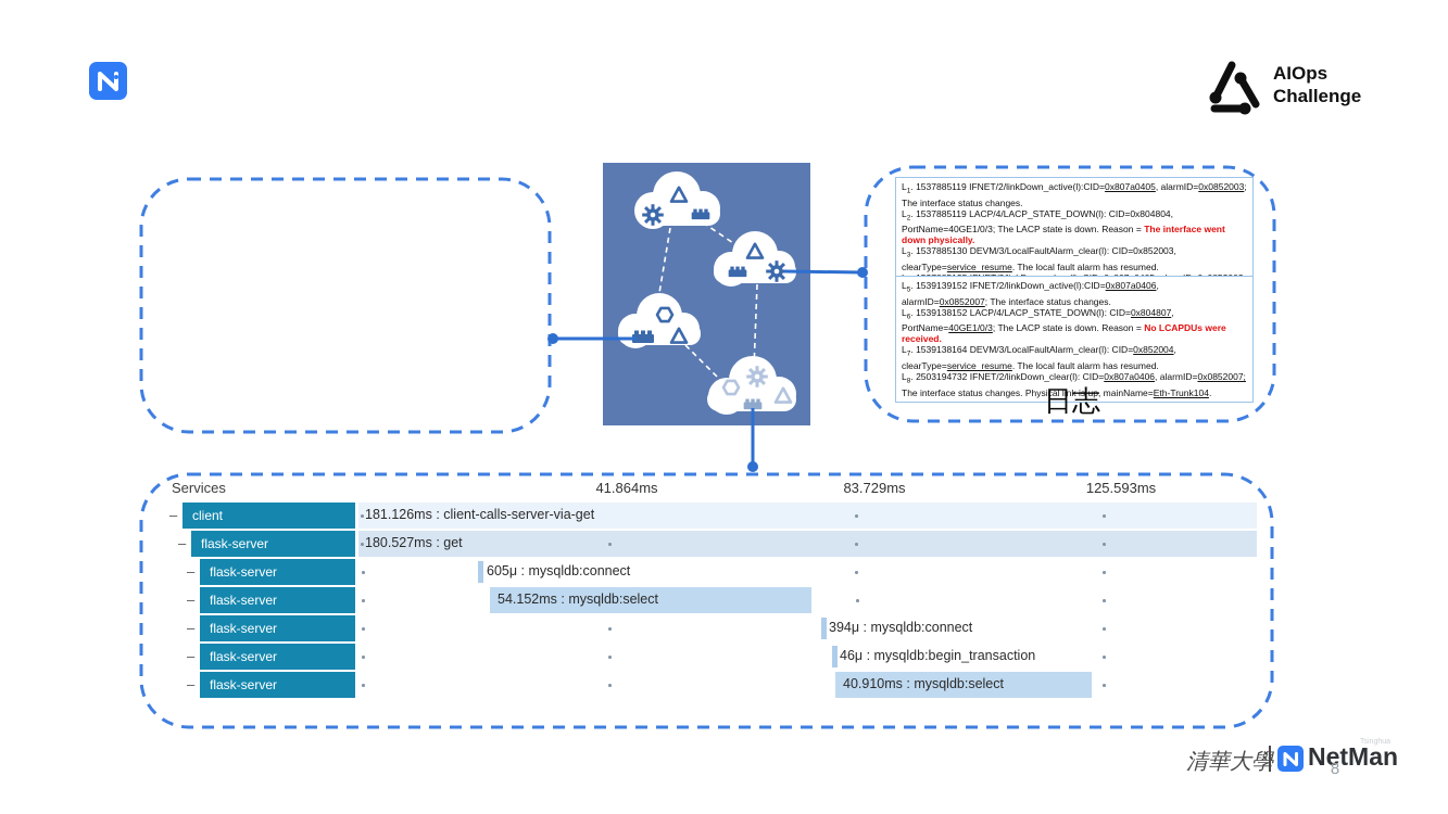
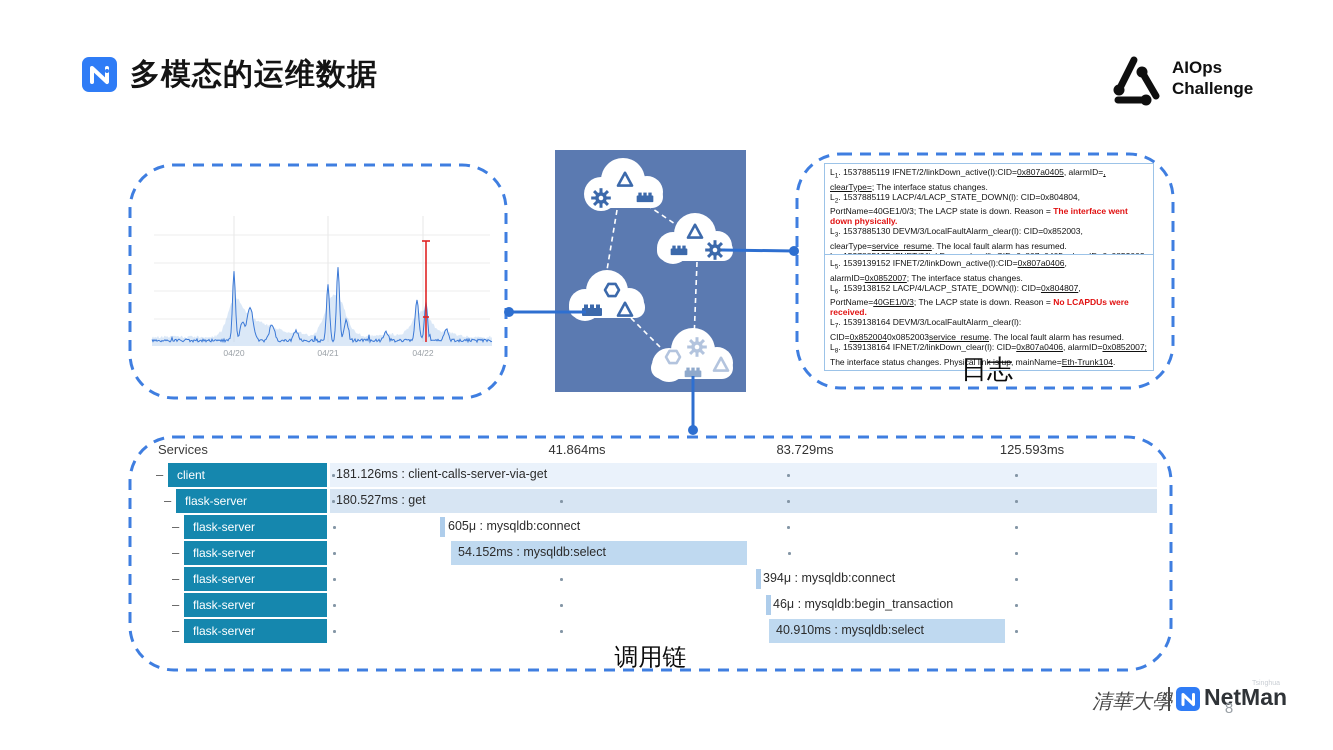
+ 多模态的运维数据
  AIOps
  Challenge
+ 04/20
+ 04/21
+ 04/22
- L . 1537885119 IFNET/2/linkDown_active(l):CID=0x807a0405, alarmID=0x0852003; The interface status changes.
+ L . 1537885119 IFNET/2/linkDown_active(l):CID=0x807a0405, alarmID=, clearType=; The interface status changes.
  L . 1537885119 LACP/4/LACP_STATE_DOWN(l): CID=0x804804, PortName=40GE1/0/3; The LACP state is down. Reason = The interface went down physically.
  L . 1537885130 DEVM/3/LocalFaultAlarm_clear(l): CID=0x852003, clearType=service_resume. The local fault alarm has resumed.
  L . 1539139152 IFNET/2/linkDown_active(l):CID=0x807a0406, alarmID=0x0852007; The interface status changes.
  L . 1539138152 LACP/4/LACP_STATE_DOWN(l): CID=0x804807, PortName=40GE1/0/3; The LACP state is down. Reason = No LCAPDUs were received.
- L . 1539138164 DEVM/3/LocalFaultAlarm_clear(l): CID=0x852004, clearType=service_resume. The local fault alarm has resumed.
+ L . 1539138164 DEVM/3/LocalFaultAlarm_clear(l): CID=0x8520040x0852003service_resume. The local fault alarm has resumed.
- L . 2503194732 IFNET/2/linkDown_clear(l): CID=0x807a0406, alarmID=0x0852007; The interface status changes. Physical link is up, mainName=Eth-Trunk104.
+ L . 1539138164 IFNET/2/linkDown_clear(l): CID=0x807a0406, alarmID=0x0852007; The interface status changes. Physical link is up, mainName=Eth-Trunk104.
  日志
  Services
  41.864ms
  83.729ms
  125.593ms
  –
  client
  181.126ms : client-calls-server-via-get
  –
  flask-server
  180.527ms : get
  –
  flask-server
  605μ : mysqldb:connect
  –
  flask-server
  54.152ms : mysqldb:select
  –
  flask-server
  394μ : mysqldb:connect
  –
  flask-server
  46μ : mysqldb:begin_transaction
  –
  flask-server
  40.910ms : mysqldb:select
+ 调用链
  清華大學
  NetMan
  8
